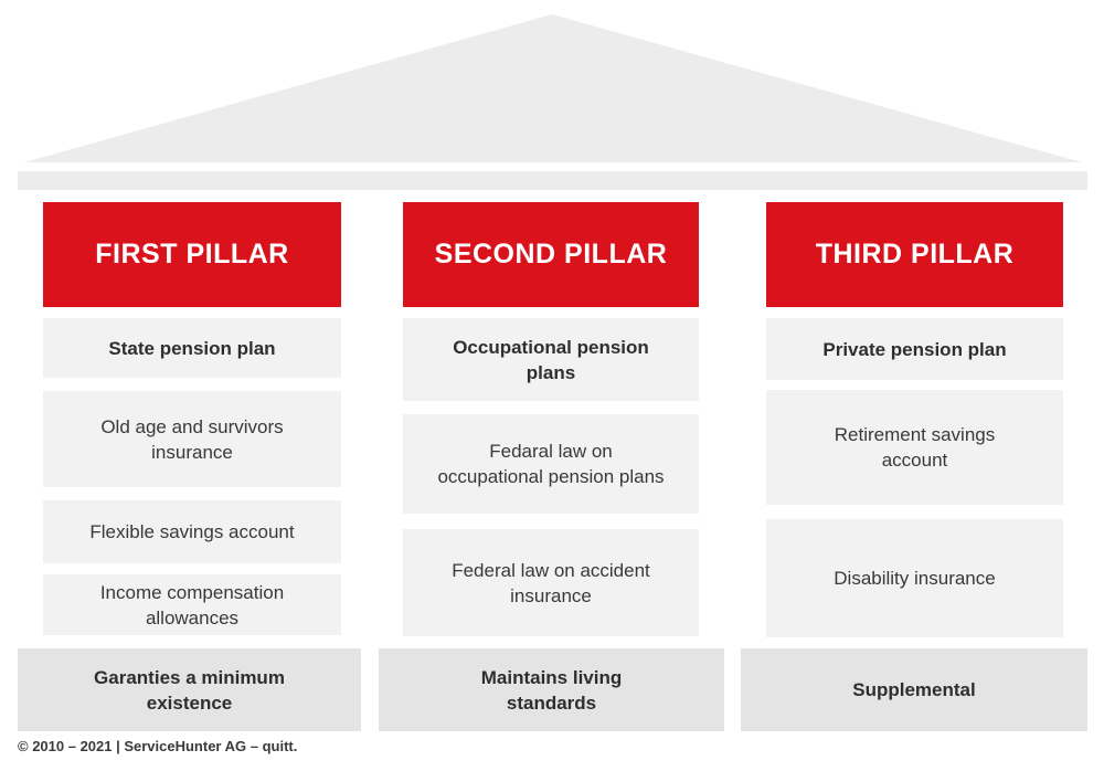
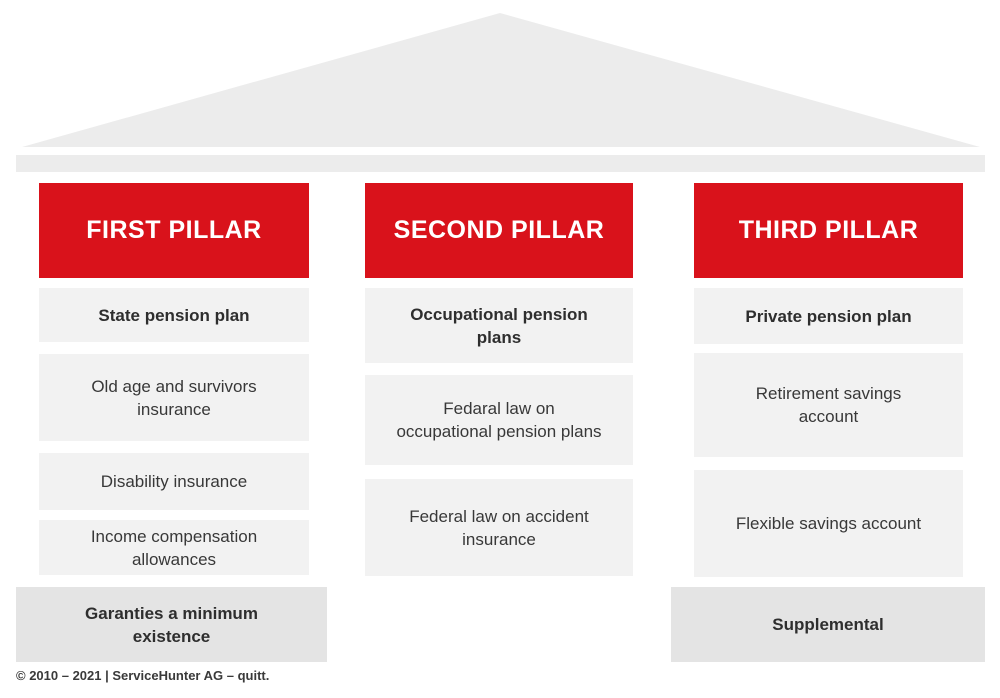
  FIRST PILLAR
  State pension plan
  Old age and survivors insurance
- Flexible savings account
+ Disability insurance
  Income compensation allowances
  Garanties a minimum existence
  SECOND PILLAR
  Occupational pension plans
  Fedaral law on occupational pension plans
  Federal law on accident insurance
- Maintains living standards
  THIRD PILLAR
  Private pension plan
  Retirement savings account
- Disability insurance
+ Flexible savings account
  Supplemental
  © 2010 – 2021 | ServiceHunter AG – quitt.
